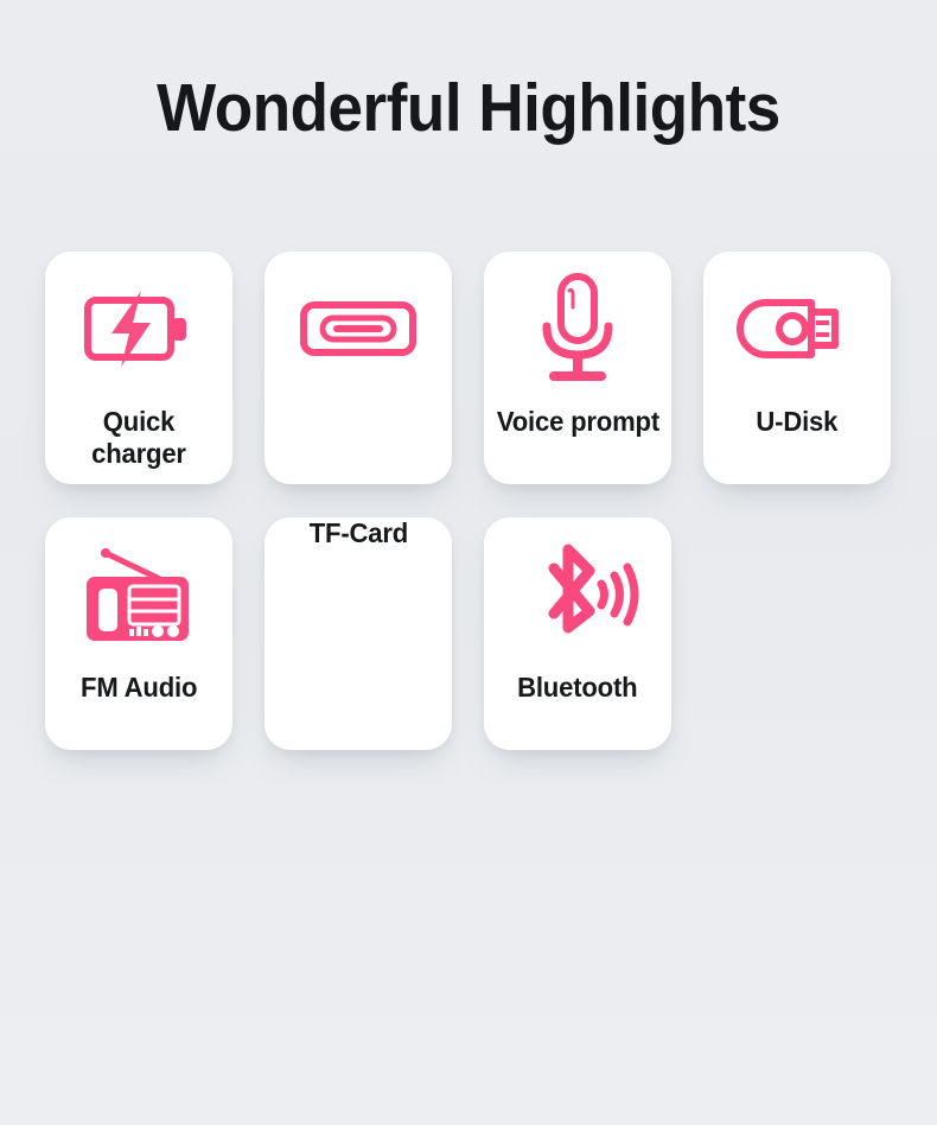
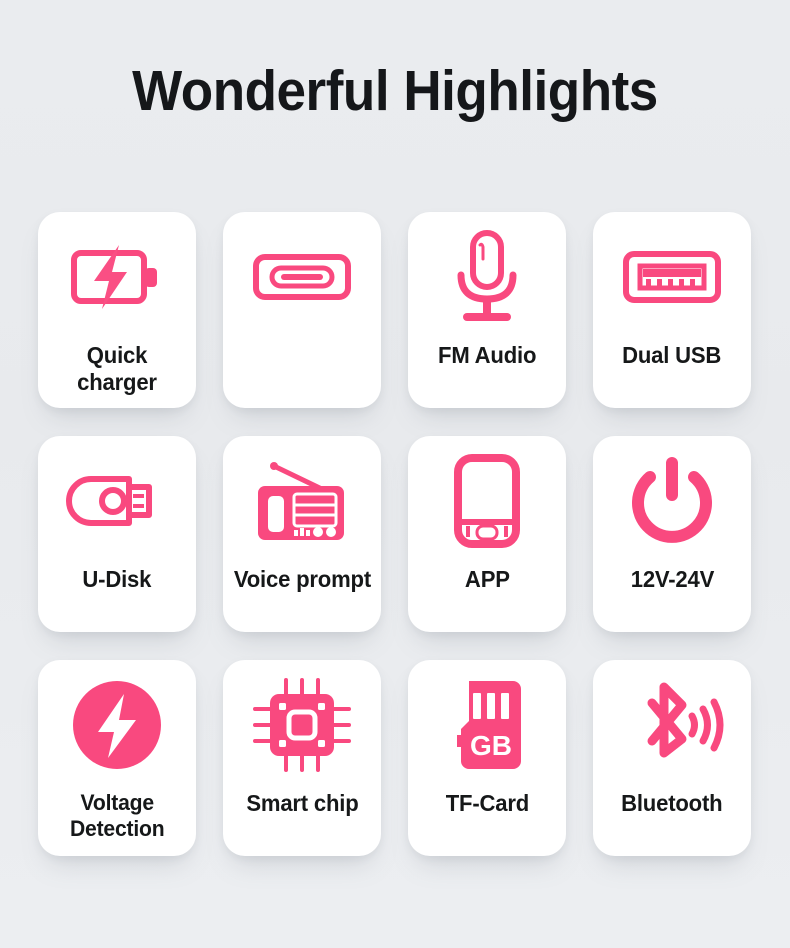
  Wonderful Highlights
  Quick charger
- Voice prompt
+ FM Audio
+ Dual USB
  U-Disk
- FM Audio
+ Voice prompt
+ APP
+ 12V-24V
+ Voltage
+ Detection
+ Smart chip
+ GB
  TF-Card
  Bluetooth
